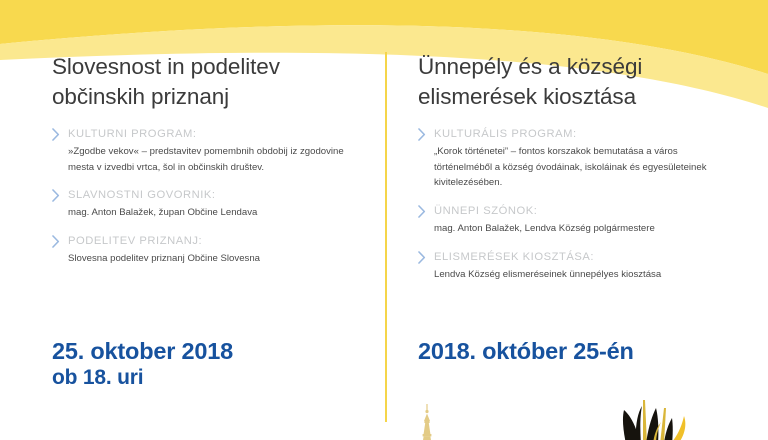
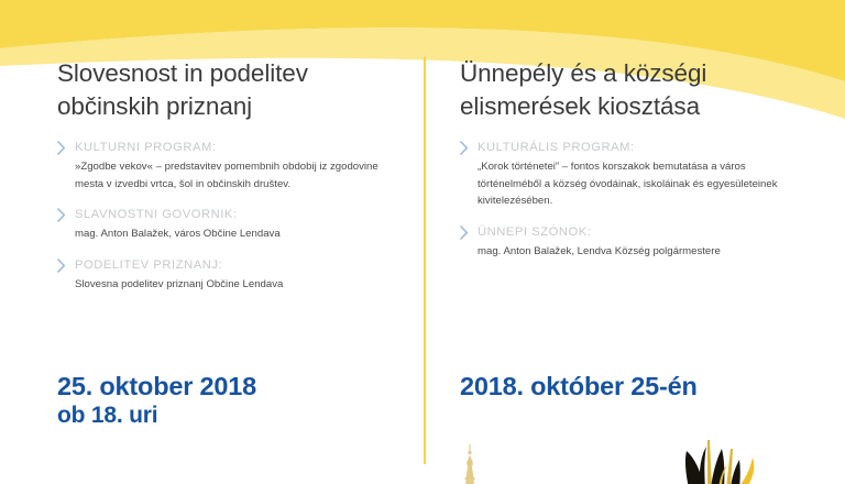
  Slovesnost in podelitev
  občinskih priznanj
  KULTURNI PROGRAM:
  »Zgodbe vekov« – predstavitev pomembnih obdobij iz zgodovine mesta v izvedbi vrtca, šol in občinskih društev.
  SLAVNOSTNI GOVORNIK:
- mag. Anton Balažek, župan Občine Lendava
+ mag. Anton Balažek, város Občine Lendava
  PODELITEV PRIZNANJ:
- Slovesna podelitev priznanj Občine Slovesna
+ Slovesna podelitev priznanj Občine Lendava
  25. oktober 2018
  ob 18. uri
  Ünnepély és a községi
  elismerések kiosztása
  KULTURÁLIS PROGRAM:
  „Korok történetei” – fontos korszakok bemutatása a város történelméből a község óvodáinak, iskoláinak és egyesületeinek kivitelezésében.
  ÜNNEPI SZÓNOK:
  mag. Anton Balažek, Lendva Község polgármestere
- ELISMERÉSEK KIOSZTÁSA:
- Lendva Község elismeréseinek ünnepélyes kiosztása
  2018. október 25-én
